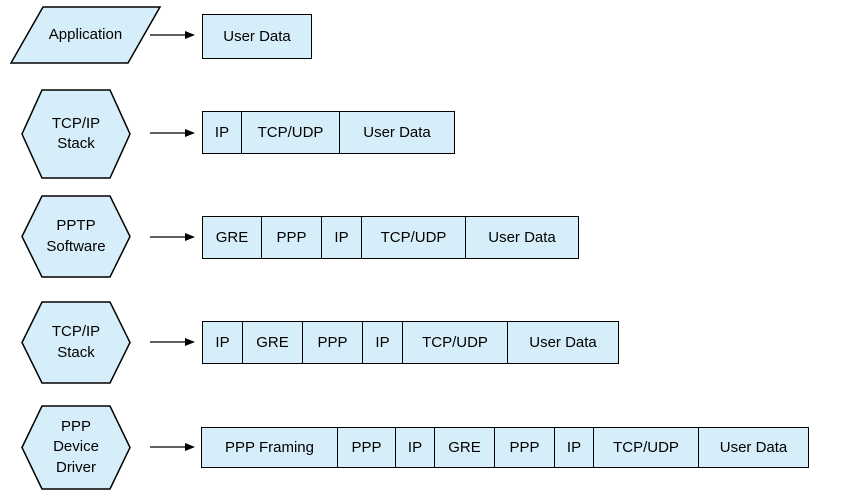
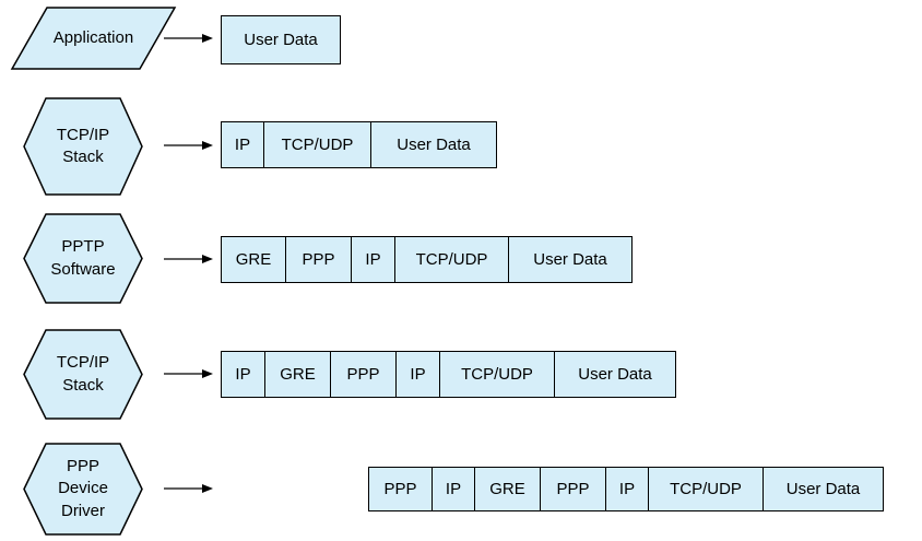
  Application
  User Data
  TCP/IP
  Stack
  IP
  TCP/UDP
  User Data
  PPTP
  Software
  GRE
  PPP
  IP
  TCP/UDP
  User Data
  TCP/IP
  Stack
  IP
  GRE
  PPP
  IP
  TCP/UDP
  User Data
  PPP
  Device
  Driver
- PPP Framing
  PPP
  IP
  GRE
  PPP
  IP
  TCP/UDP
  User Data
